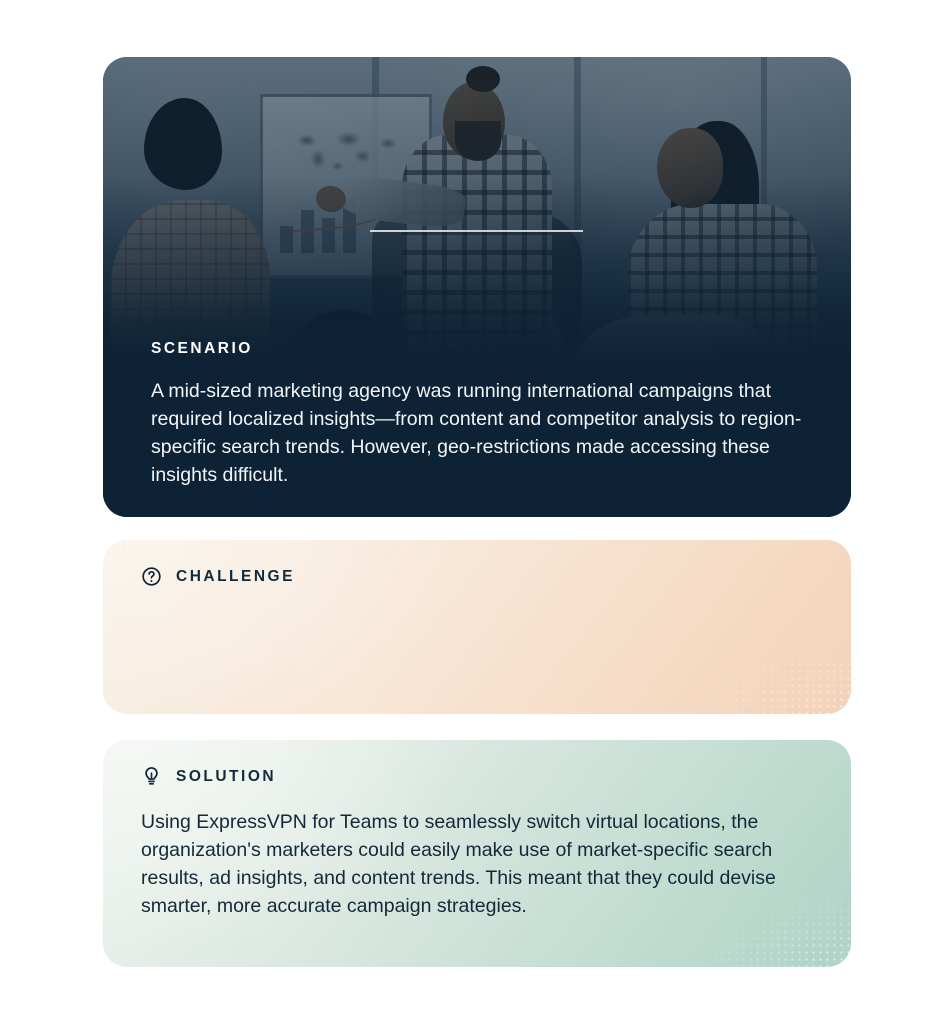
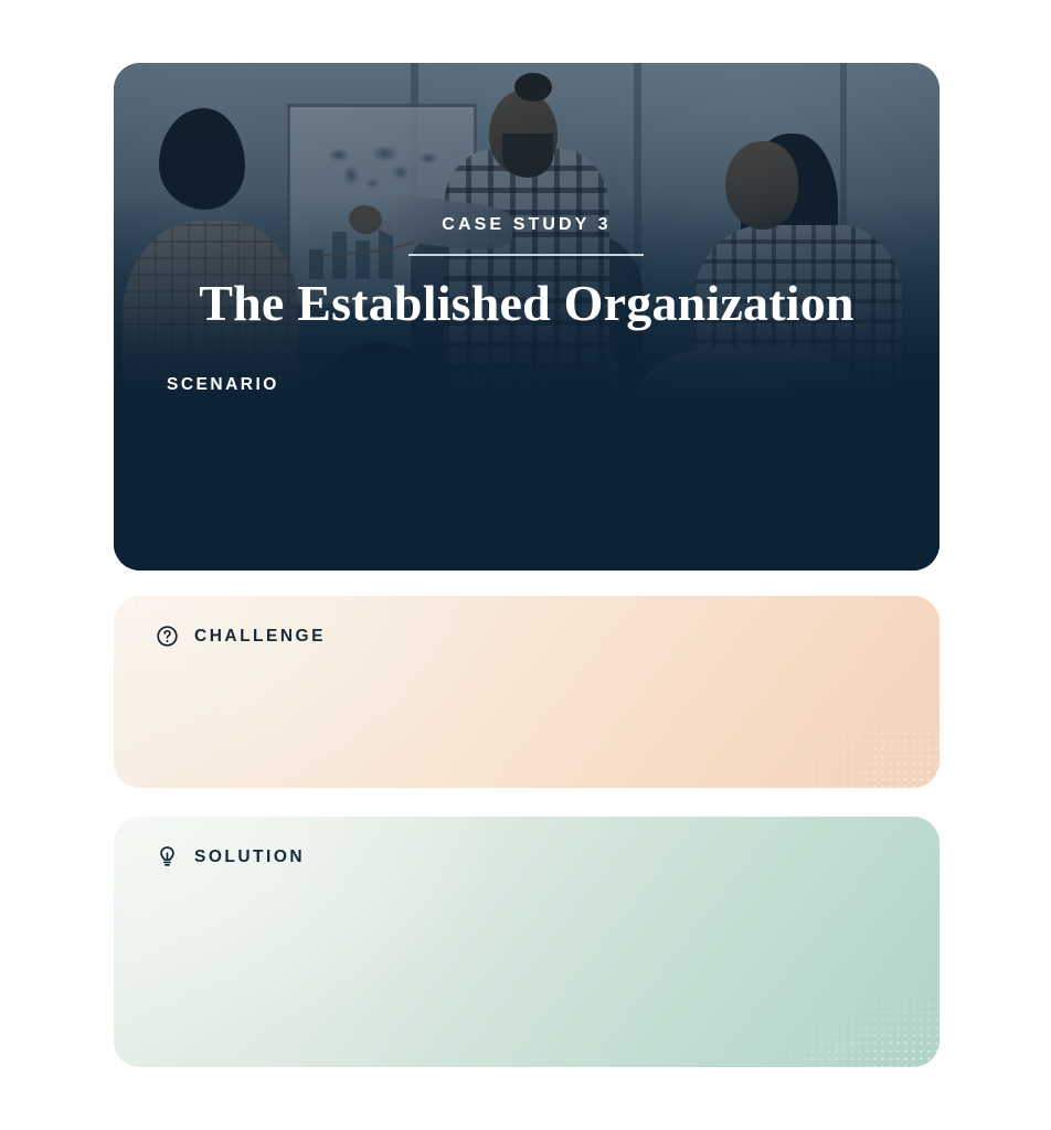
+ CASE STUDY 3
+ The Established Organization
  SCENARIO
- A mid-sized marketing agency was running international campaigns that required localized insights—from content and competitor analysis to region-specific search trends. However, geo-restrictions made accessing these insights difficult.
  CHALLENGE
  SOLUTION
- Using ExpressVPN for Teams to seamlessly switch virtual locations, the organization's marketers could easily make use of market-specific search results, ad insights, and content trends. This meant that they could devise smarter, more accurate campaign strategies.
